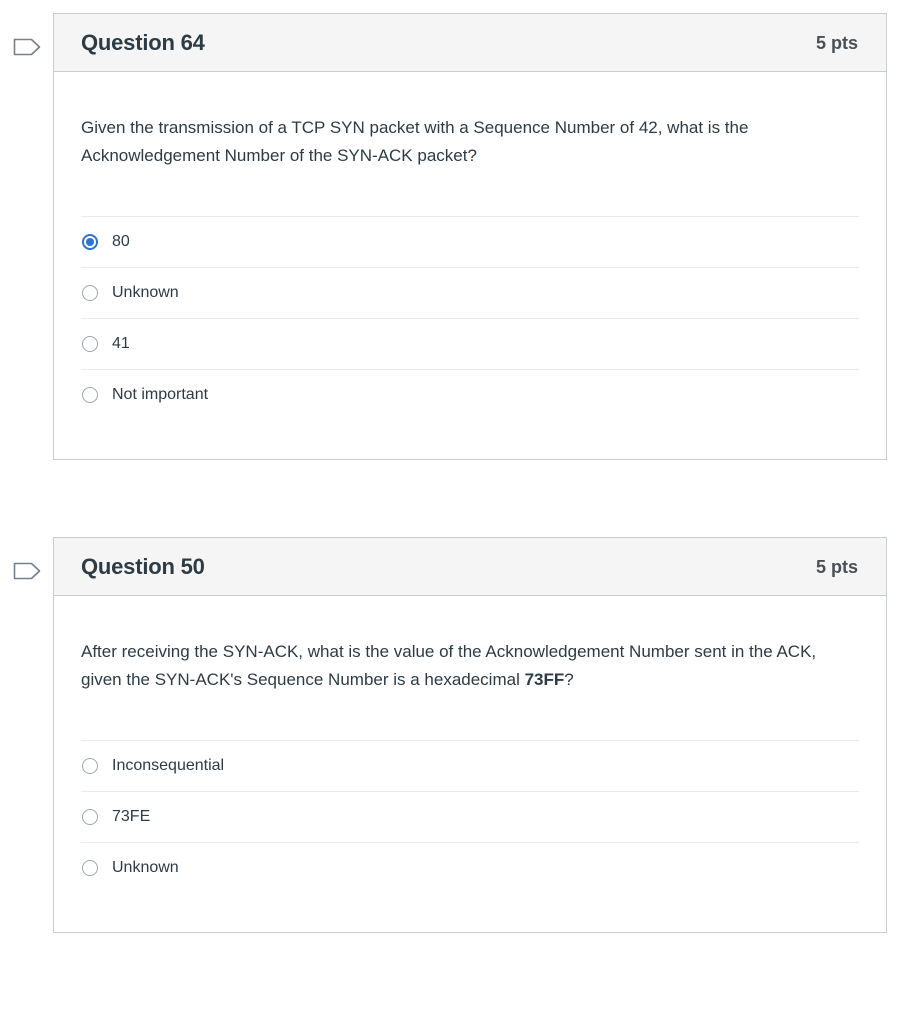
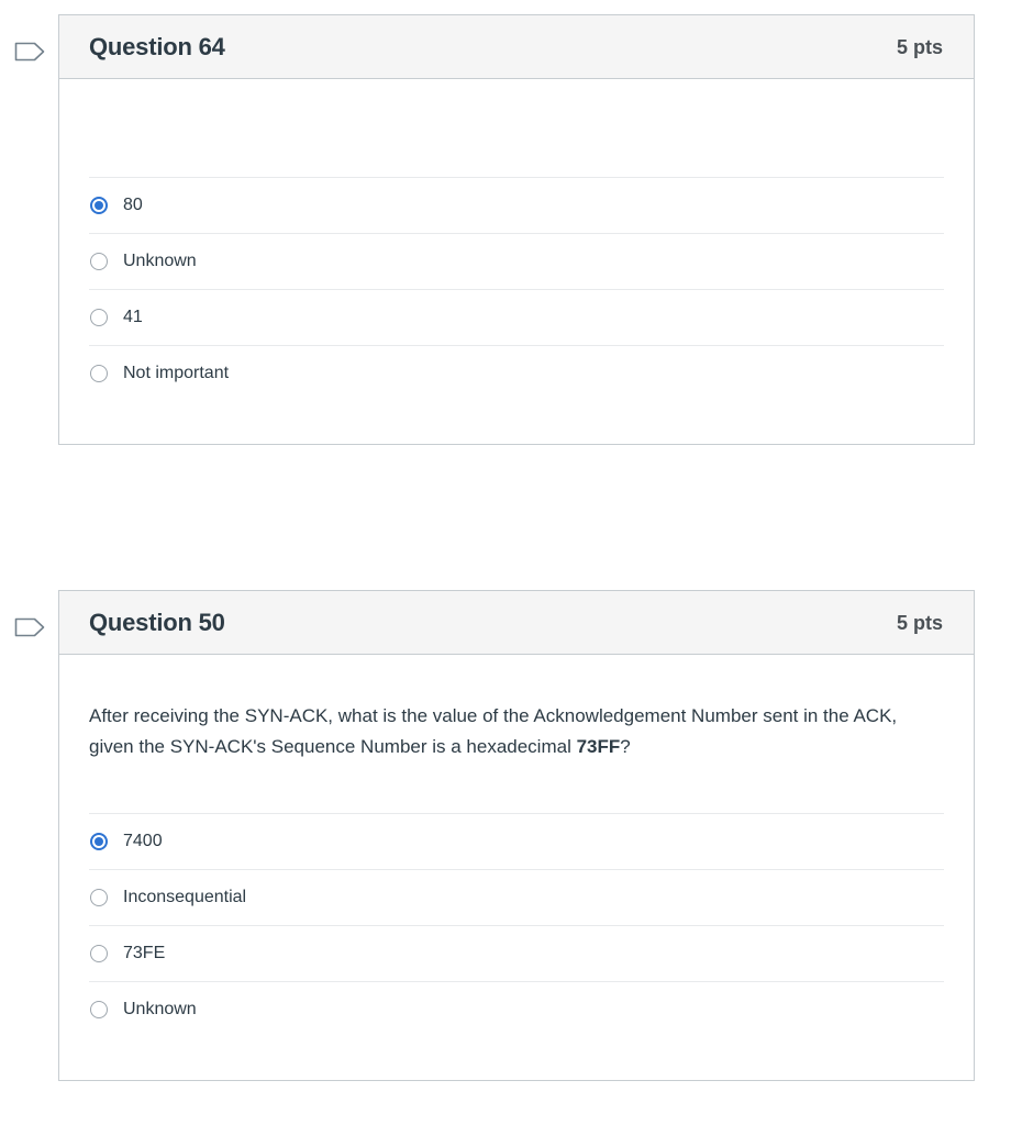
  Question 64
  5 pts
- Given the transmission of a TCP SYN packet with a Sequence Number of 42, what is the Acknowledgement Number of the SYN-ACK packet?
  80
  Unknown
  41
  Not important
  Question 50
  5 pts
  After receiving the SYN-ACK, what is the value of the Acknowledgement Number sent in the ACK, given the SYN-ACK's Sequence Number is a hexadecimal 73FF?
+ 7400
  Inconsequential
  73FE
  Unknown
